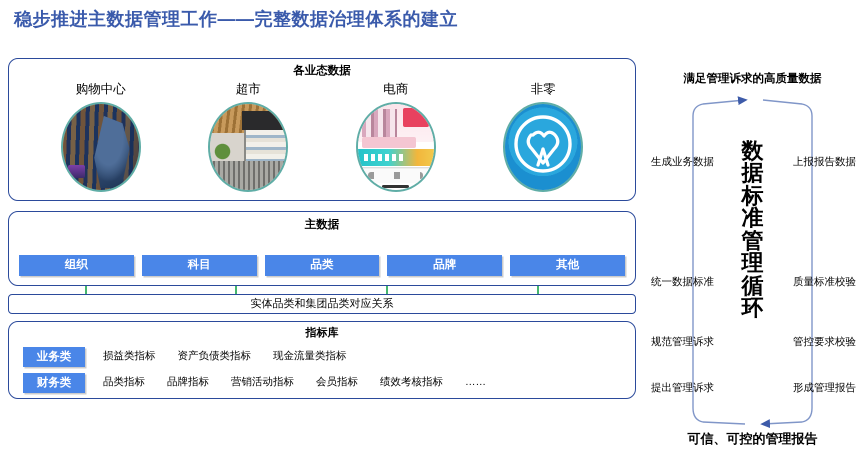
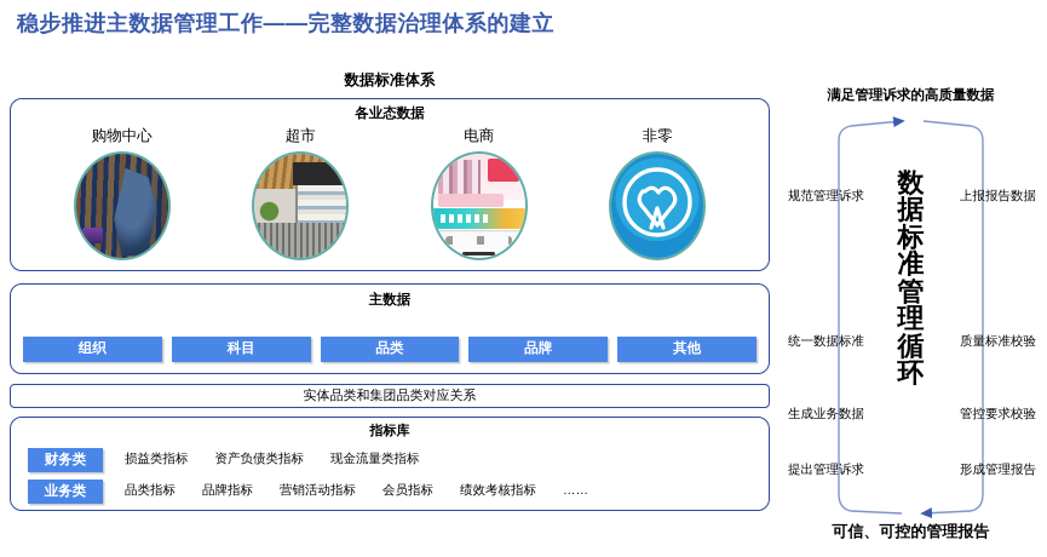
  稳步推进主数据管理工作——完整数据治理体系的建立
+ 数据标准体系
  各业态数据
  购物中心
  超市
  电商
  非零
  主数据
  组织
  科目
  品类
  品牌
  其他
  实体品类和集团品类对应关系
  指标库
- 业务类
+ 财务类
  损益类指标
  资产负债类指标
  现金流量类指标
- 财务类
+ 业务类
  品类指标
  品牌指标
  营销活动指标
  会员指标
  绩效考核指标
  ……
  满足管理诉求的高质量数据
  数
  据
  标
  准
  管
  理
  循
  环
- 生成业务数据
+ 规范管理诉求
  统一数据标准
- 规范管理诉求
+ 生成业务数据
  提出管理诉求
  上报报告数据
  质量标准校验
  管控要求校验
  形成管理报告
  可信、可控的管理报告
